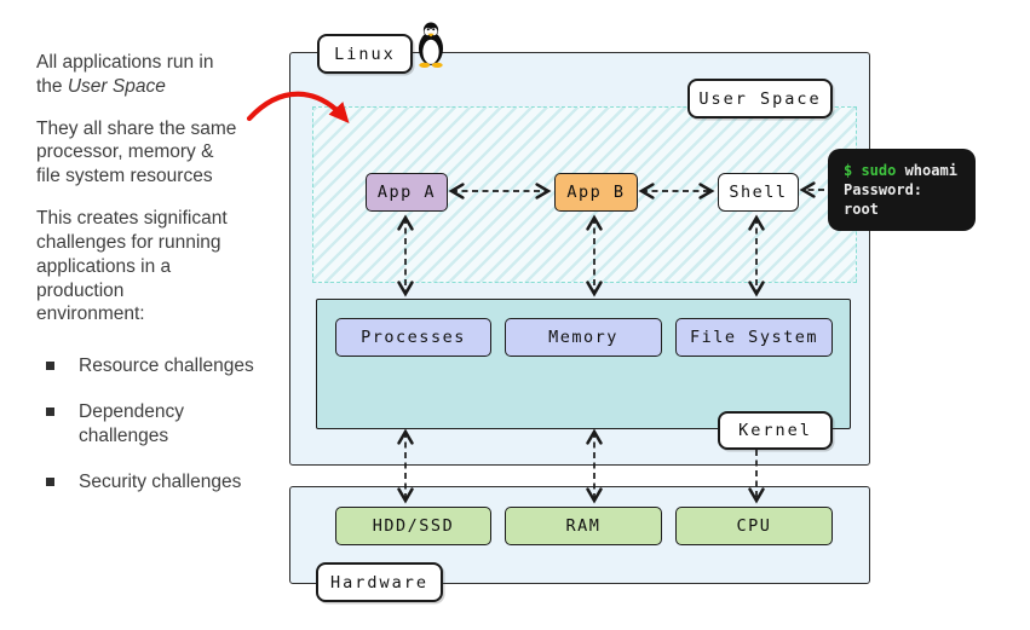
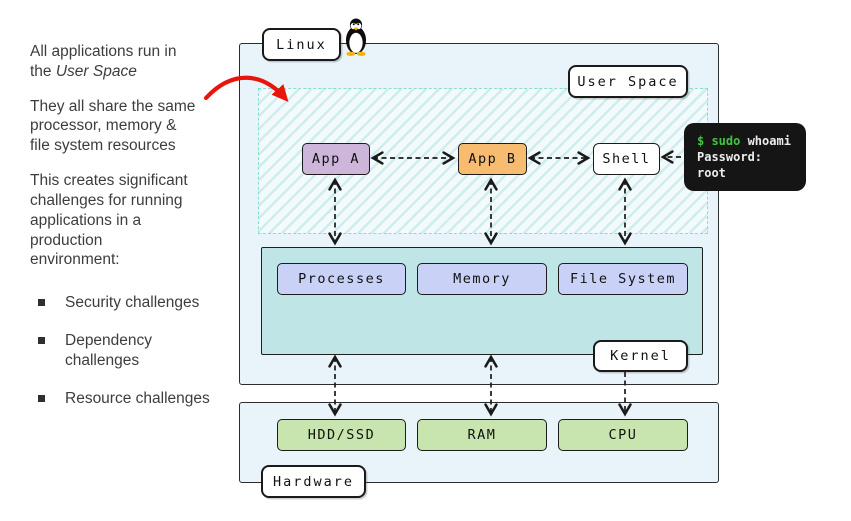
  All applications run in
  the User Space
  They all share the same
  processor, memory &
  file system resources
  This creates significant
  challenges for running
  applications in a
  production
  environment:
- Resource challenges
+ Security challenges
  Dependency
  challenges
- Security challenges
+ Resource challenges
  App A
  App B
  Shell
  Processes
  Memory
  File System
  HDD/SSD
  RAM
  CPU
  Linux
  User Space
  Kernel
  Hardware
  $ sudo whoami
  Password:
  root
